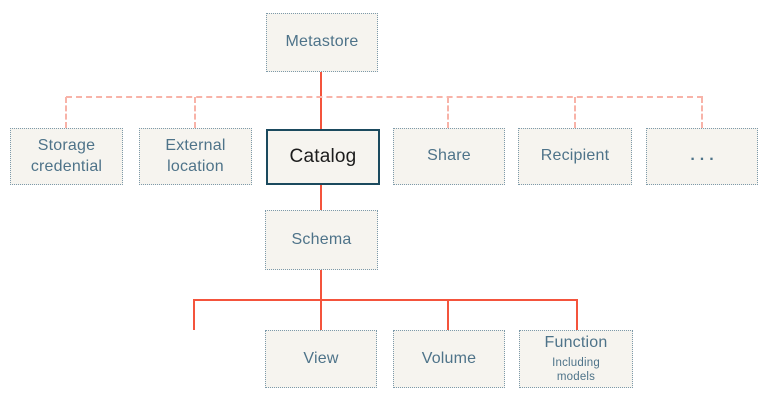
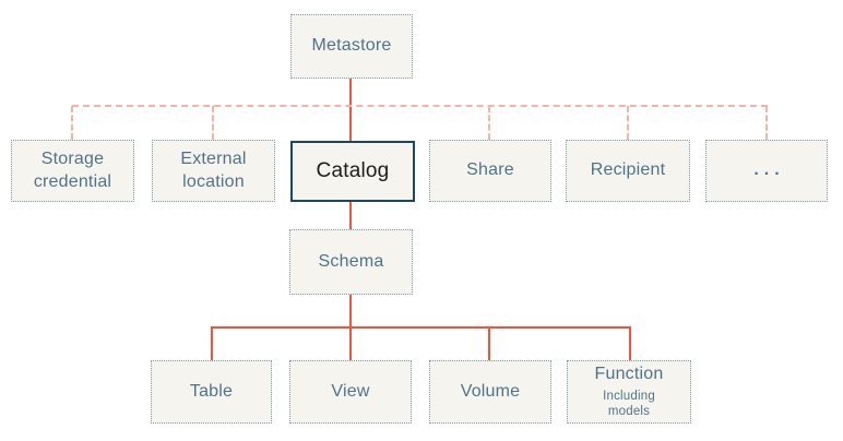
  Metastore
  Storage credential
  External location
  Catalog
  Share
  Recipient
  ...
  Schema
+ Table
  View
  Volume
  Function
  Including models
